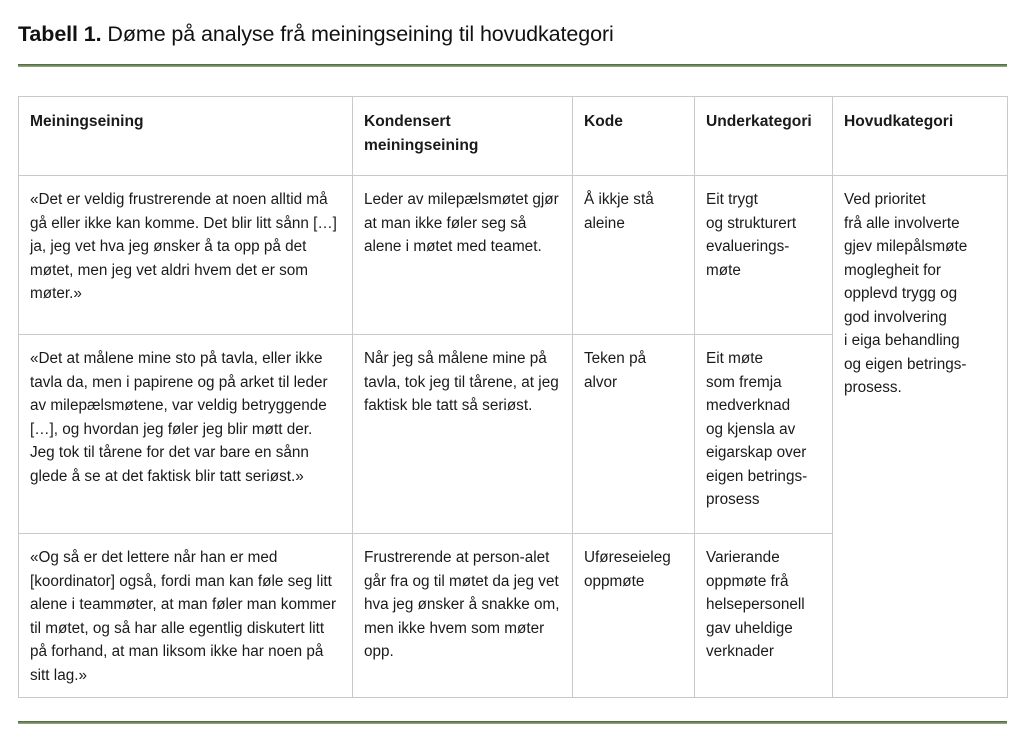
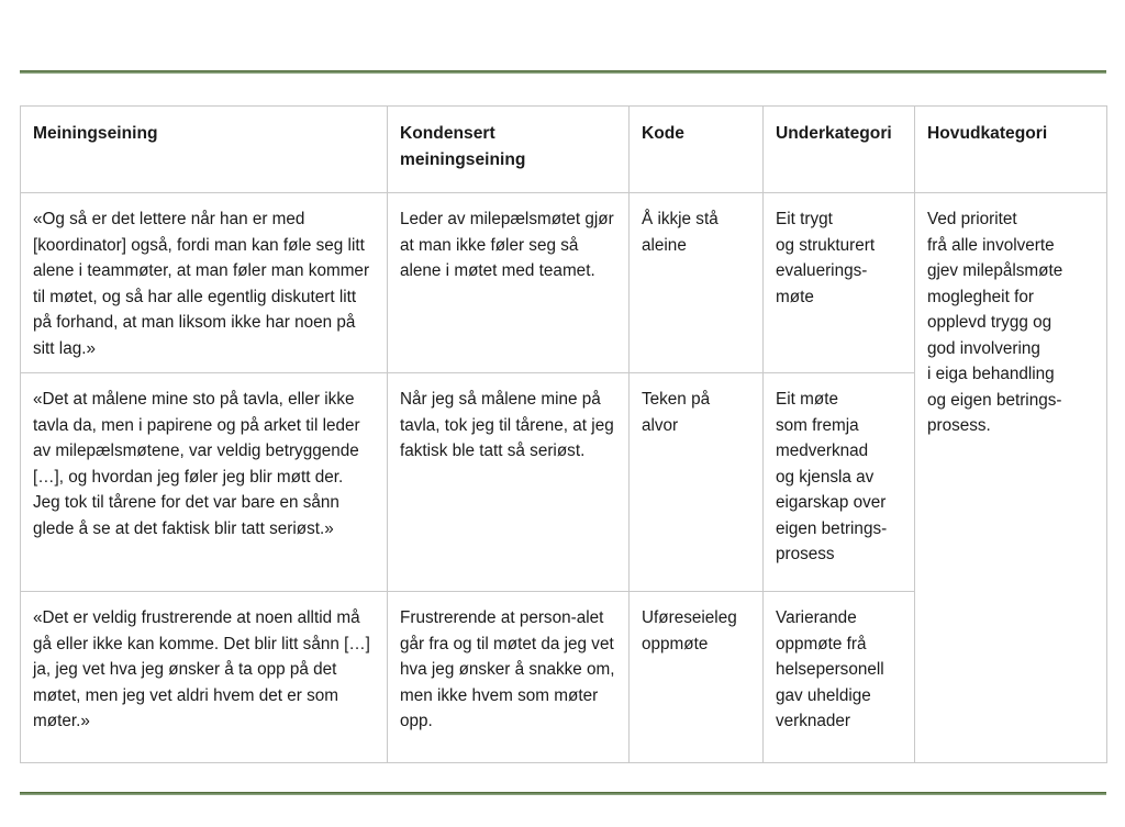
- Tabell 1. Døme på analyse frå meiningseining til hovudkategori
  Meiningseining	Kondensert meiningseining	Kode	Underkategori	Hovudkategori
- «Det er veldig frustrerende at noen alltid må gå eller ikke kan komme. Det blir litt sånn […] ja, jeg vet hva jeg ønsker å ta opp på det møtet, men jeg vet aldri hvem det er som møter.»	Leder av milepælsmøtet gjør at man ikke føler seg så alene i møtet med teamet.	Å ikkje stå aleine	Eit trygt og strukturert evaluerings- møte	Ved prioritet frå alle involverte gjev milepålsmøte moglegheit for opplevd trygg og god involvering i eiga behandling og eigen betrings- prosess.
+ «Og så er det lettere når han er med [koordinator] også, fordi man kan føle seg litt alene i teammøter, at man føler man kommer til møtet, og så har alle egentlig diskutert litt på forhand, at man liksom ikke har noen på sitt lag.»	Leder av milepælsmøtet gjør at man ikke føler seg så alene i møtet med teamet.	Å ikkje stå aleine	Eit trygt og strukturert evaluerings- møte	Ved prioritet frå alle involverte gjev milepålsmøte moglegheit for opplevd trygg og god involvering i eiga behandling og eigen betrings- prosess.
  «Det at målene mine sto på tavla, eller ikke tavla da, men i papirene og på arket til leder av milepælsmøtene, var veldig betryggende […], og hvordan jeg føler jeg blir møtt der. Jeg tok til tårene for det var bare en sånn glede å se at det faktisk blir tatt seriøst.»	Når jeg så målene mine på tavla, tok jeg til tårene, at jeg faktisk ble tatt så seriøst.	Teken på alvor	Eit møte som fremja medverknad og kjensla av eigarskap over eigen betrings- prosess
- «Og så er det lettere når han er med [koordinator] også, fordi man kan føle seg litt alene i teammøter, at man føler man kommer til møtet, og så har alle egentlig diskutert litt på forhand, at man liksom ikke har noen på sitt lag.»	Frustrerende at person-alet går fra og til møtet da jeg vet hva jeg ønsker å snakke om, men ikke hvem som møter opp.	Uføreseieleg oppmøte	Varierande oppmøte frå helsepersonell gav uheldige verknader
+ «Det er veldig frustrerende at noen alltid må gå eller ikke kan komme. Det blir litt sånn […] ja, jeg vet hva jeg ønsker å ta opp på det møtet, men jeg vet aldri hvem det er som møter.»	Frustrerende at person-alet går fra og til møtet da jeg vet hva jeg ønsker å snakke om, men ikke hvem som møter opp.	Uføreseieleg oppmøte	Varierande oppmøte frå helsepersonell gav uheldige verknader
